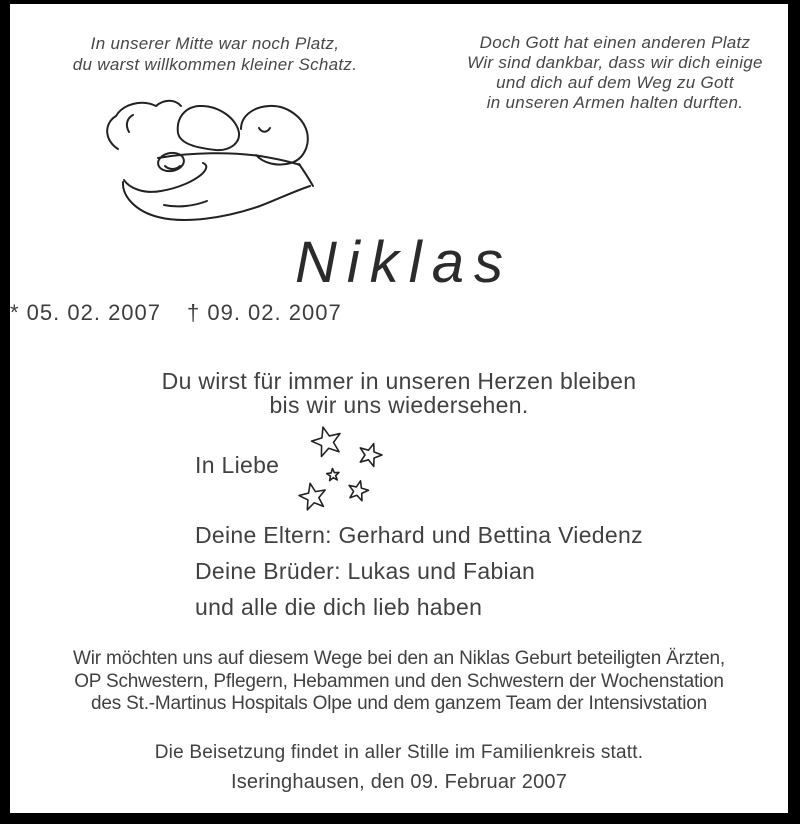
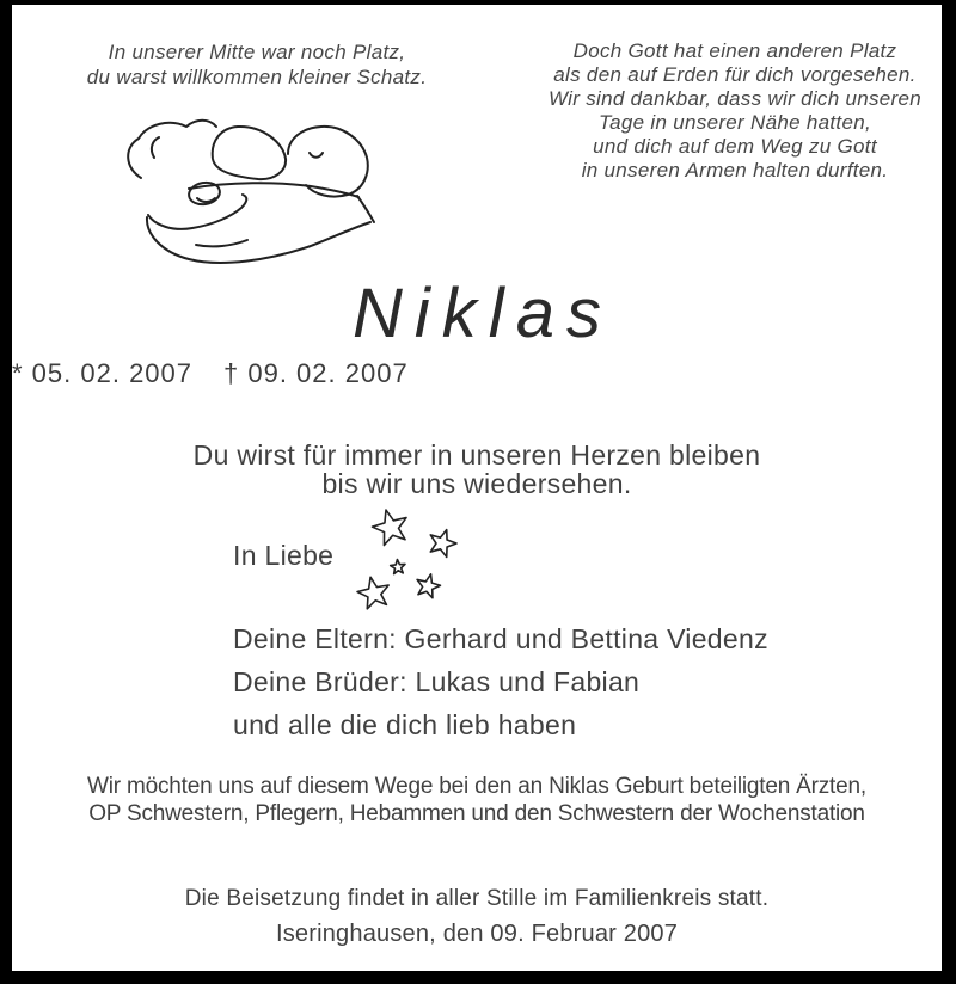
  In unserer Mitte war noch Platz,
  du warst willkommen kleiner Schatz.
  Doch Gott hat einen anderen Platz
+ als den auf Erden für dich vorgesehen.
- Wir sind dankbar, dass wir dich einige
+ Wir sind dankbar, dass wir dich unseren
+ Tage in unserer Nähe hatten,
  und dich auf dem Weg zu Gott
  in unseren Armen halten durften.
  Niklas
  * 05. 02. 2007
  † 09. 02. 2007
  Du wirst für immer in unseren Herzen bleiben
  bis wir uns wiedersehen.
  In Liebe
  Deine Eltern: Gerhard und Bettina Viedenz
  Deine Brüder: Lukas und Fabian
  und alle die dich lieb haben
  Wir möchten uns auf diesem Wege bei den an Niklas Geburt beteiligten Ärzten,
  OP Schwestern, Pflegern, Hebammen und den Schwestern der Wochenstation
- des St.-Martinus Hospitals Olpe und dem ganzem Team der Intensivstation
  Die Beisetzung findet in aller Stille im Familienkreis statt.
  Iseringhausen, den 09. Februar 2007
